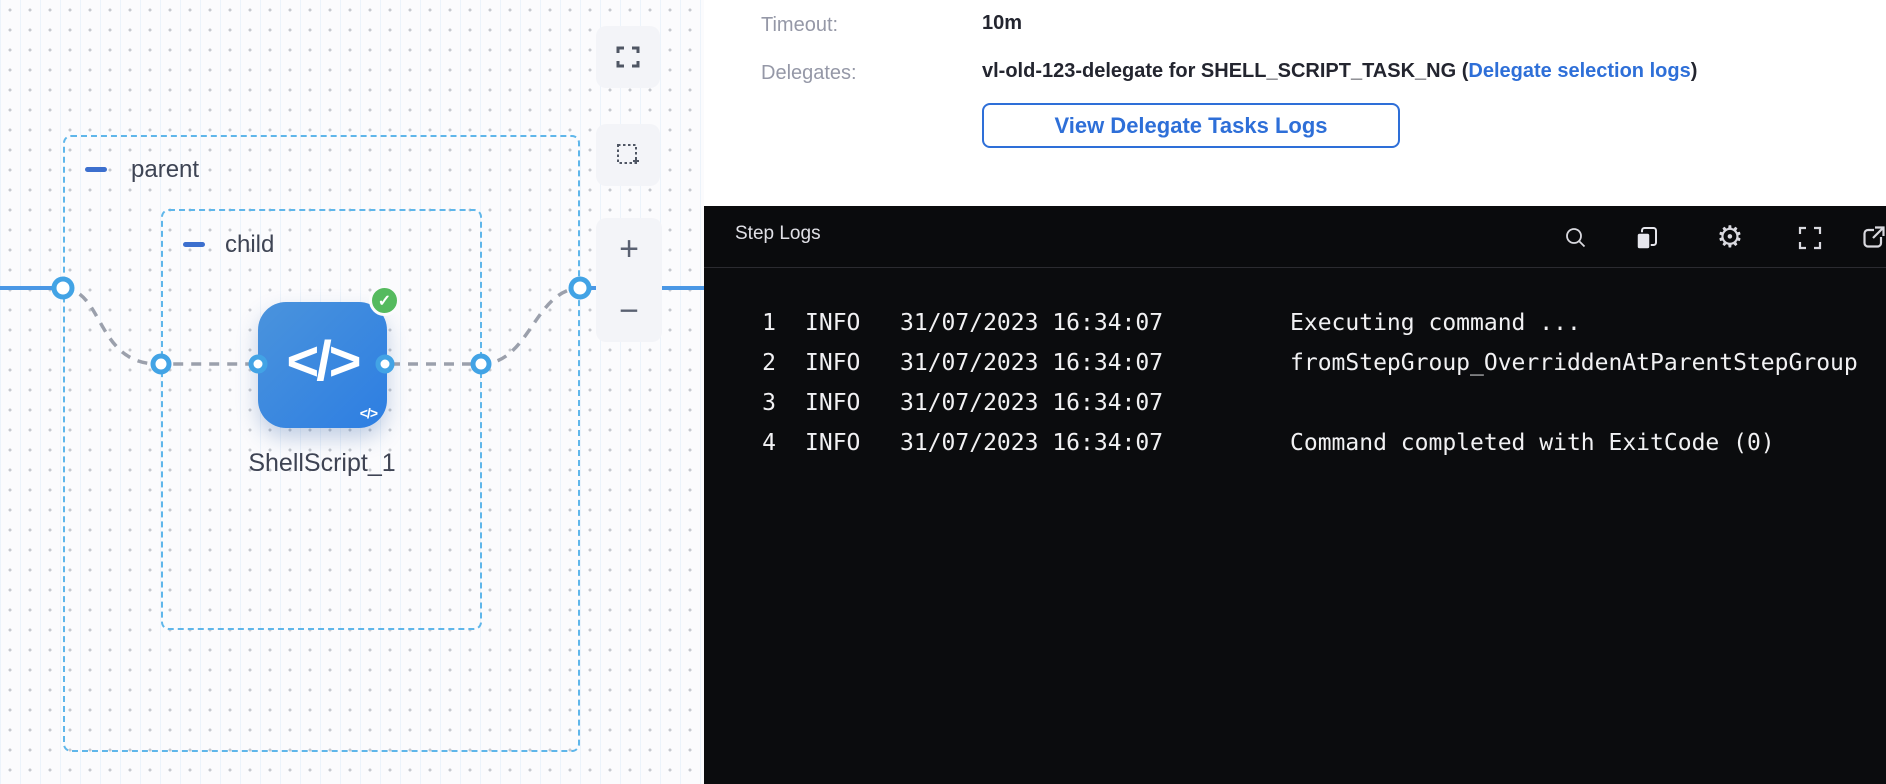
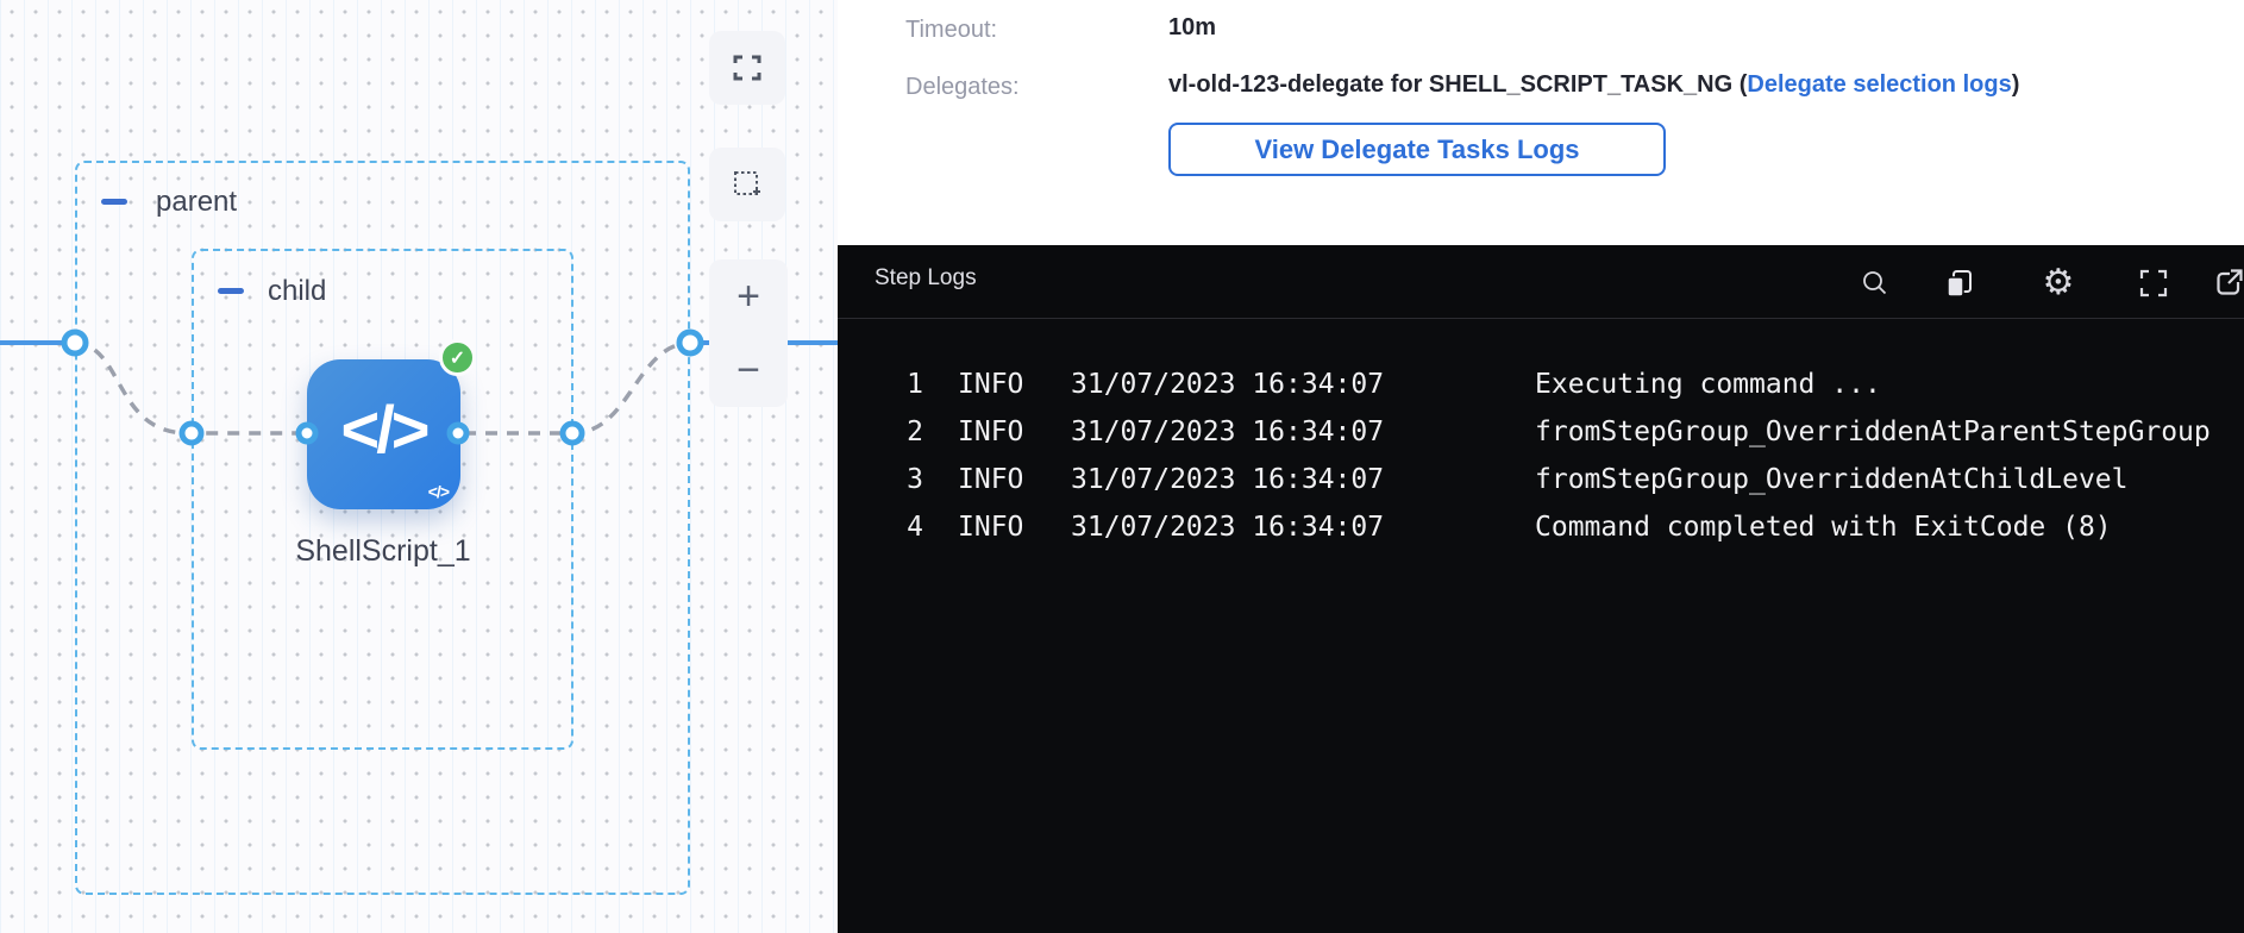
  parent
  child
  </>
  </>
  ✓
  ShellScript_1
  +
  −
  Timeout:
  10m
  Delegates:
  vl-old-123-delegate for SHELL_SCRIPT_TASK_NG (Delegate selection logs)
  View Delegate Tasks Logs
  Step Logs
  ⚙
  1
  INFO
  31/07/2023 16:34:07
  Executing command ...
  2
  INFO
  31/07/2023 16:34:07
  fromStepGroup_OverriddenAtParentStepGroup
  3
  INFO
  31/07/2023 16:34:07
+ fromStepGroup_OverriddenAtChildLevel
  4
  INFO
  31/07/2023 16:34:07
- Command completed with ExitCode (0)
+ Command completed with ExitCode (8)
